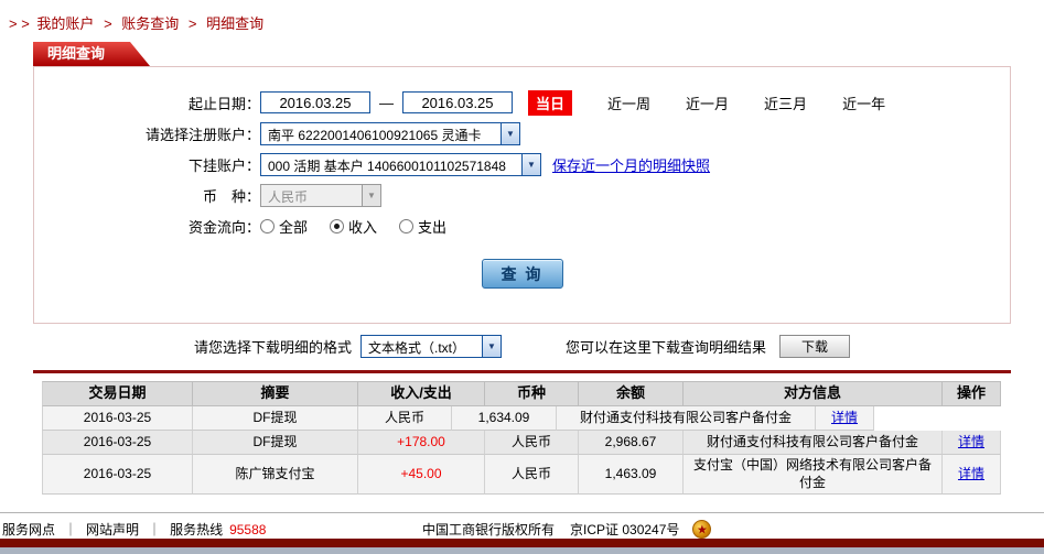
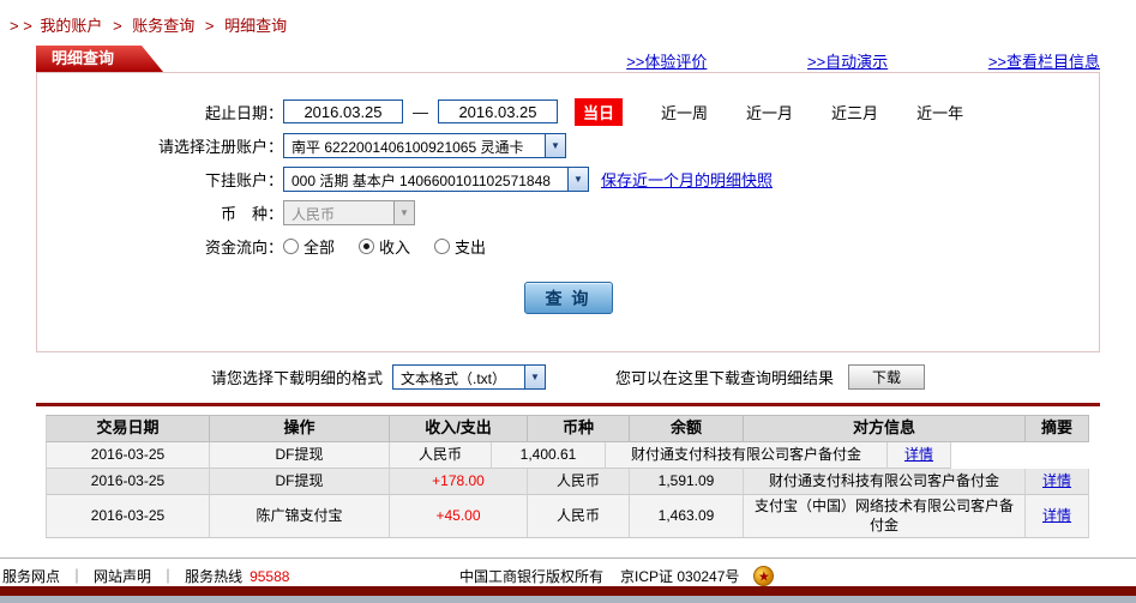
  > > 我的账户 > 账务查询 > 明细查询
  明细查询
+ >>体验评价 >>自动演示 >>查看栏目信息
  起止日期：
  2016.03.25
  —
  2016.03.25
  当日
  近一周
  近一月
  近三月
  近一年
  请选择注册账户：
  南平 6222001406100921065 灵通卡
  ▼
  下挂账户：
  000 活期 基本户 1406600101102571848
  ▼
  保存近一个月的明细快照
  币 种：
  人民币
  ▼
  资金流向：
  全部
  收入
  支出
  查 询
  请您选择下载明细的格式
  文本格式（.txt）
  ▼
  您可以在这里下载查询明细结果
  下载
  交易日期
- 摘要
+ 操作
  收入/支出
  币种
  余额
  对方信息
- 操作
+ 摘要
  2016-03-25
  DF提现
  人民币
- 1,634.09
+ 1,400.61
  财付通支付科技有限公司客户备付金
  详情
  2016-03-25
  DF提现
  +178.00
  人民币
- 2,968.67
+ 1,591.09
  财付通支付科技有限公司客户备付金
  详情
  2016-03-25
  陈广锦支付宝
  +45.00
  人民币
  1,463.09
  支付宝（中国）网络技术有限公司客户备付金
  详情
  服务网点
  ｜
  网站声明
  ｜
  服务热线
  95588
  中国工商银行版权所有
  京ICP证 030247号
  ★
